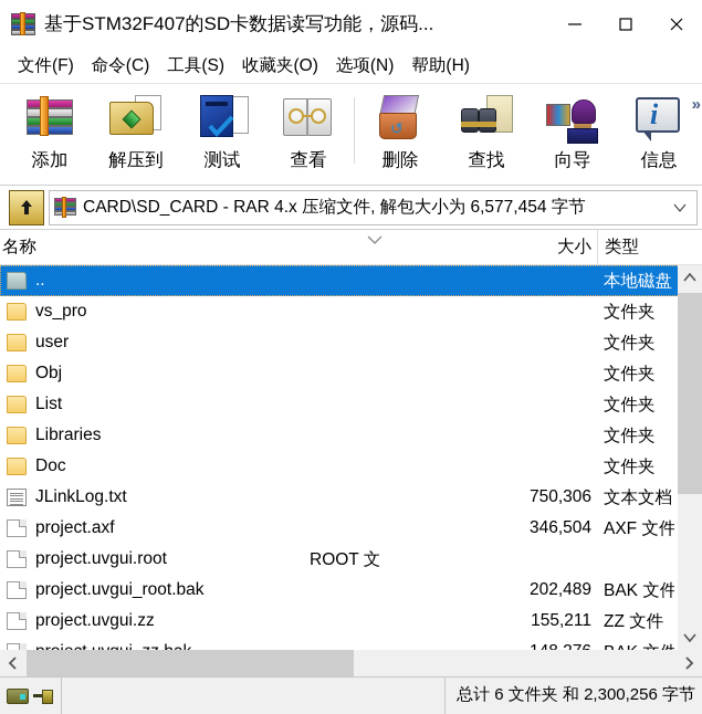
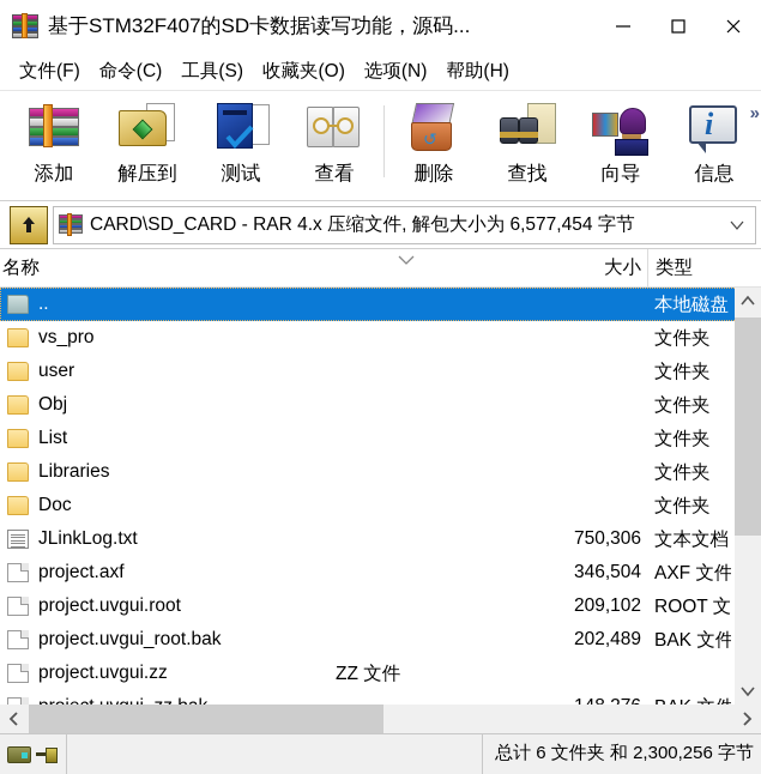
  基于STM32F407的SD卡数据读写功能，源码...
  文件(F)
  命令(C)
  工具(S)
  收藏夹(O)
  选项(N)
  帮助(H)
  添加
  解压到
  测试
  查看
  ↺
  删除
  查找
  向导
  i
  信息
  »
  CARD\SD_CARD - RAR 4.x 压缩文件, 解包大小为 6,577,454 字节
  名称
  大小
  类型
  ..
  本地磁盘
  vs_pro
  文件夹
  user
  文件夹
  Obj
  文件夹
  List
  文件夹
  Libraries
  文件夹
  Doc
  文件夹
  JLinkLog.txt
  750,306
  文本文档
  project.axf
  346,504
  AXF 文件
  project.uvgui.root
+ 209,102
  ROOT 文
  project.uvgui_root.bak
  202,489
  BAK 文件
  project.uvgui.zz
- 155,211
  ZZ 文件
  总计 6 文件夹 和 2,300,256 字节
